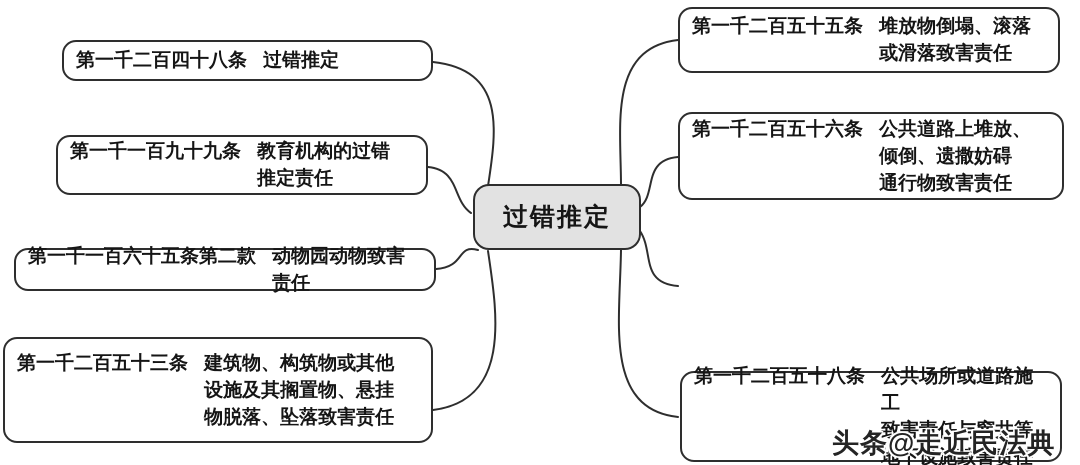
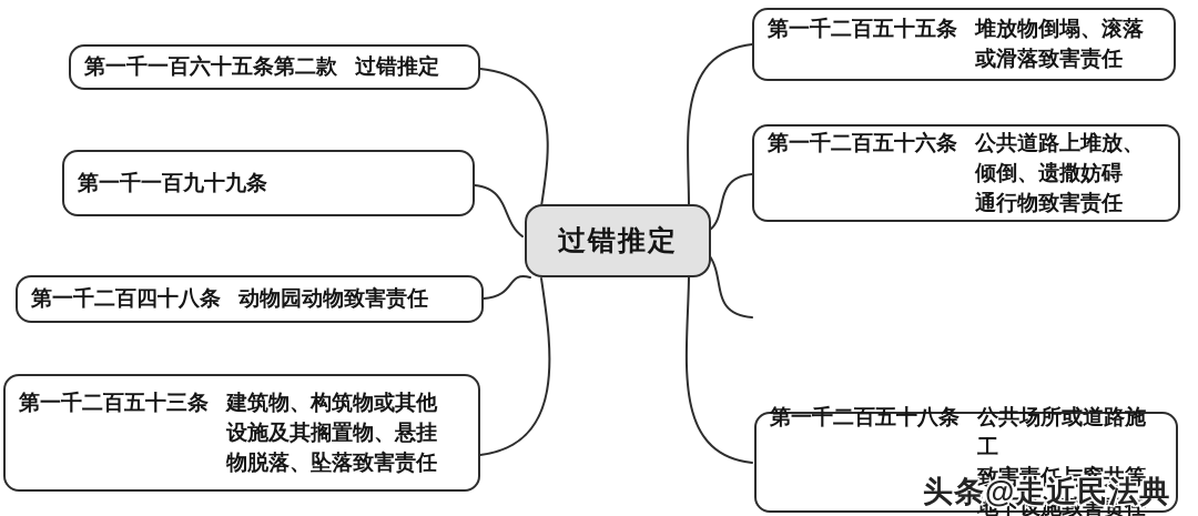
  过错推定
- 第一千二百四十八条
+ 第一千一百六十五条第二款
  过错推定
  第一千一百九十九条
- 教育机构的过错
- 推定责任
- 第一千一百六十五条第二款
+ 第一千二百四十八条
  动物园动物致害责任
  第一千二百五十三条
  建筑物、构筑物或其他
  设施及其搁置物、悬挂
  物脱落、坠落致害责任
  第一千二百五十五条
  堆放物倒塌、滚落
  或滑落致害责任
  第一千二百五十六条
  公共道路上堆放、
  倾倒、遗撒妨碍
  通行物致害责任
  第一千二百五十八条
  公共场所或道路施工
  致害责任与窨井等
  地下设施致害责任
  头条@走近民法典
